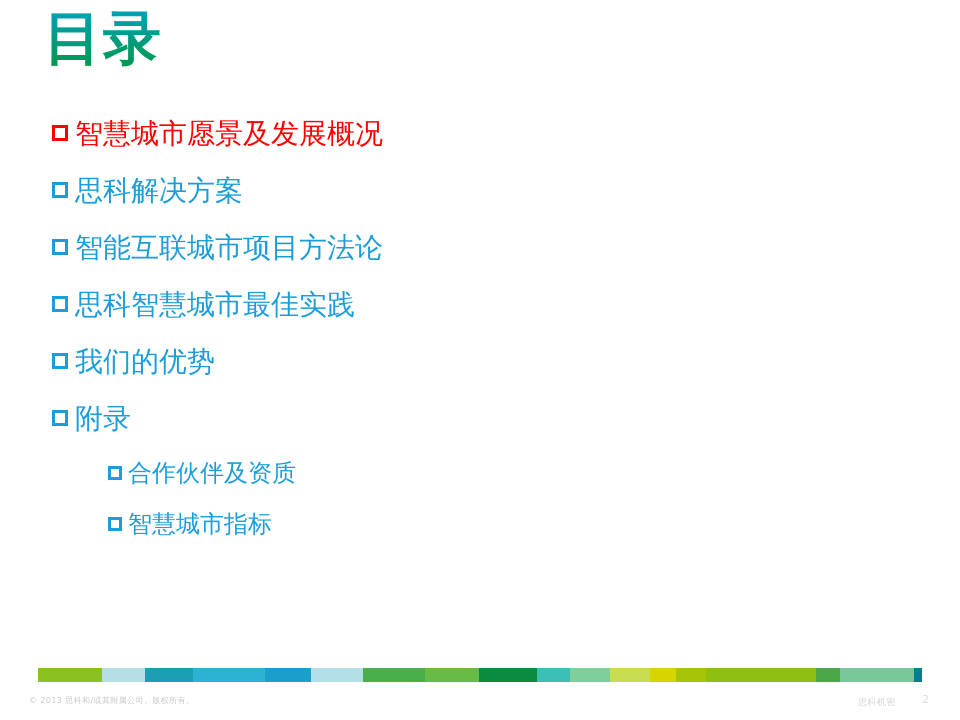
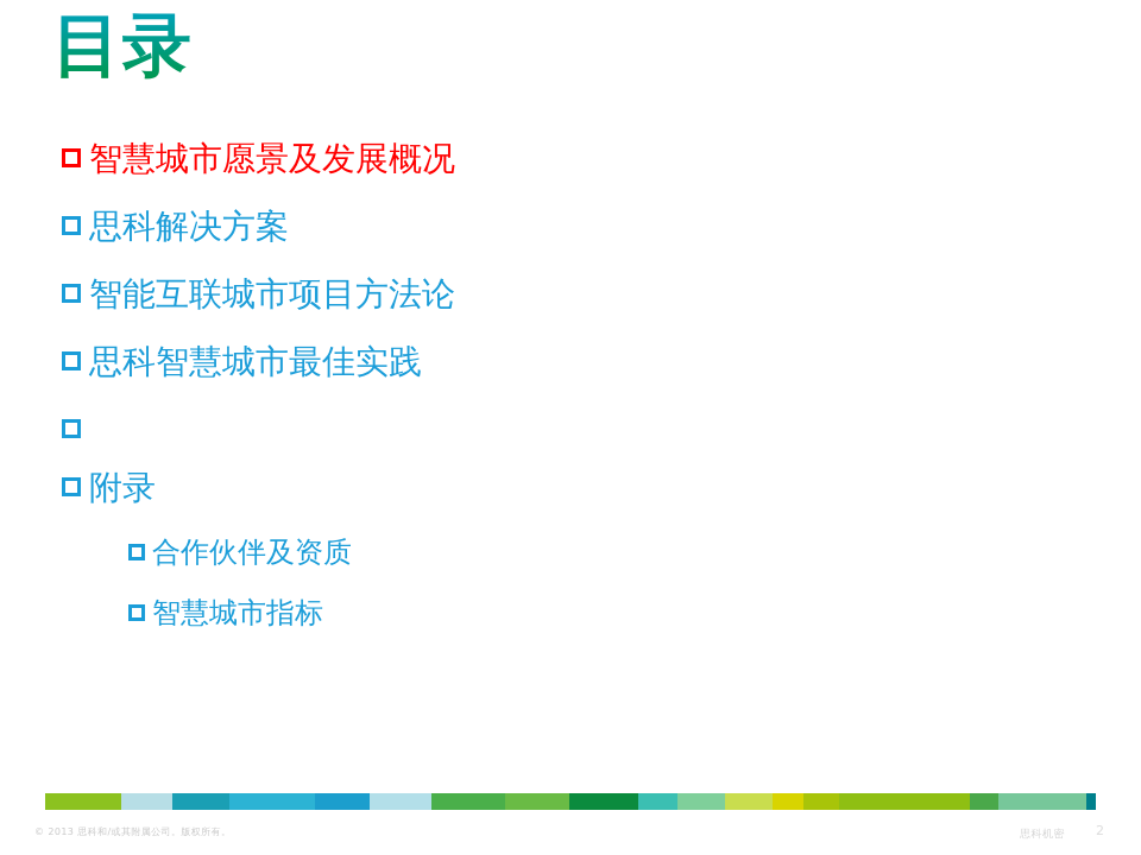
  目录
  智慧城市愿景及发展概况
  思科解决方案
  智能互联城市项目方法论
  思科智慧城市最佳实践
- 我们的优势
  附录
  合作伙伴及资质
  智慧城市指标
  © 2013 思科和/或其附属公司。版权所有。
  思科机密
  2
